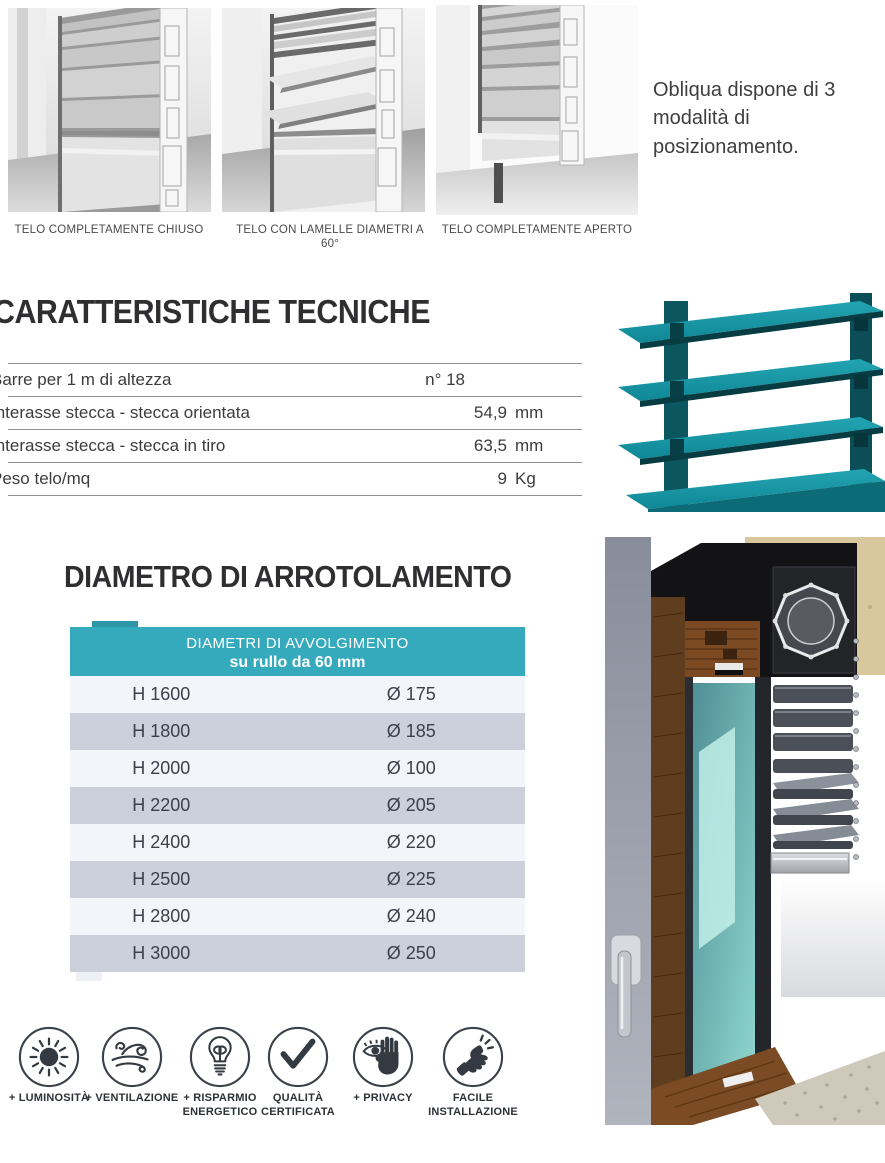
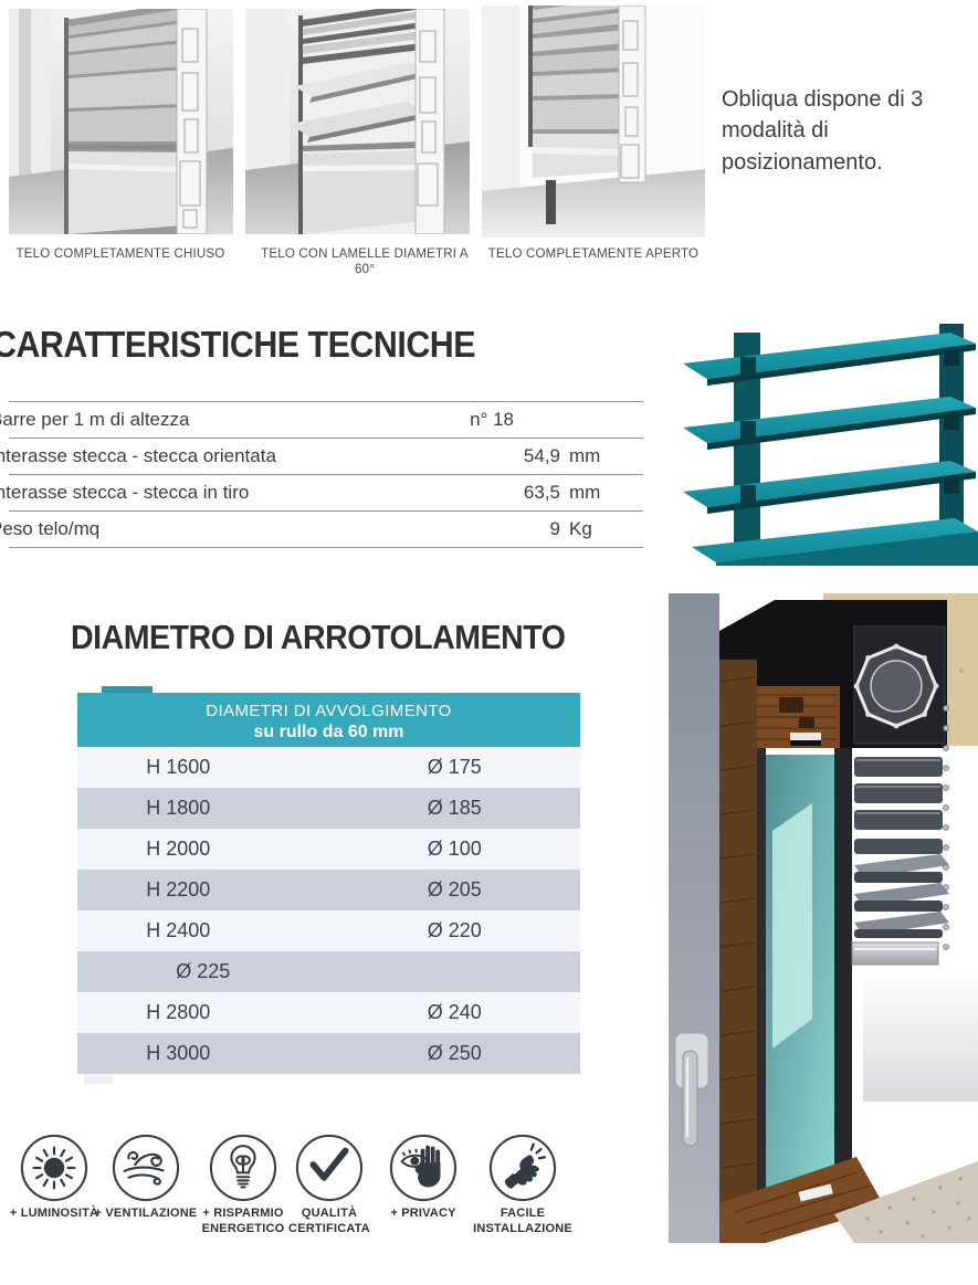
  TELO COMPLETAMENTE CHIUSO
  TELO CON LAMELLE DIAMETRI A 60°
  TELO COMPLETAMENTE APERTO
  Obliqua dispone di 3
  modalità di posizionamento.
  CARATTERISTICHE TECNICHE
  arre per 1 m di altezza
  n° 18
  nterasse stecca - stecca orientata
  54,9
  mm
  nterasse stecca - stecca in tiro
  63,5
  mm
  eso telo/mq
  9
  Kg
  DIAMETRO DI ARROTOLAMENTO
  DIAMETRI DI AVVOLGIMENTO
  su rullo da 60 mm
  H 1600
  Ø 175
  H 1800
  Ø 185
  H 2000
  Ø 100
  H 2200
  Ø 205
  H 2400
  Ø 220
- H 2500
  Ø 225
  H 2800
  Ø 240
  H 3000
  Ø 250
  + LUMINOSITÀ
  + VENTILAZIONE
  + RISPARMIO
  ENERGETICO
  QUALITÀ
  CERTIFICATA
  + PRIVACY
  FACILE
  INSTALLAZIONE
